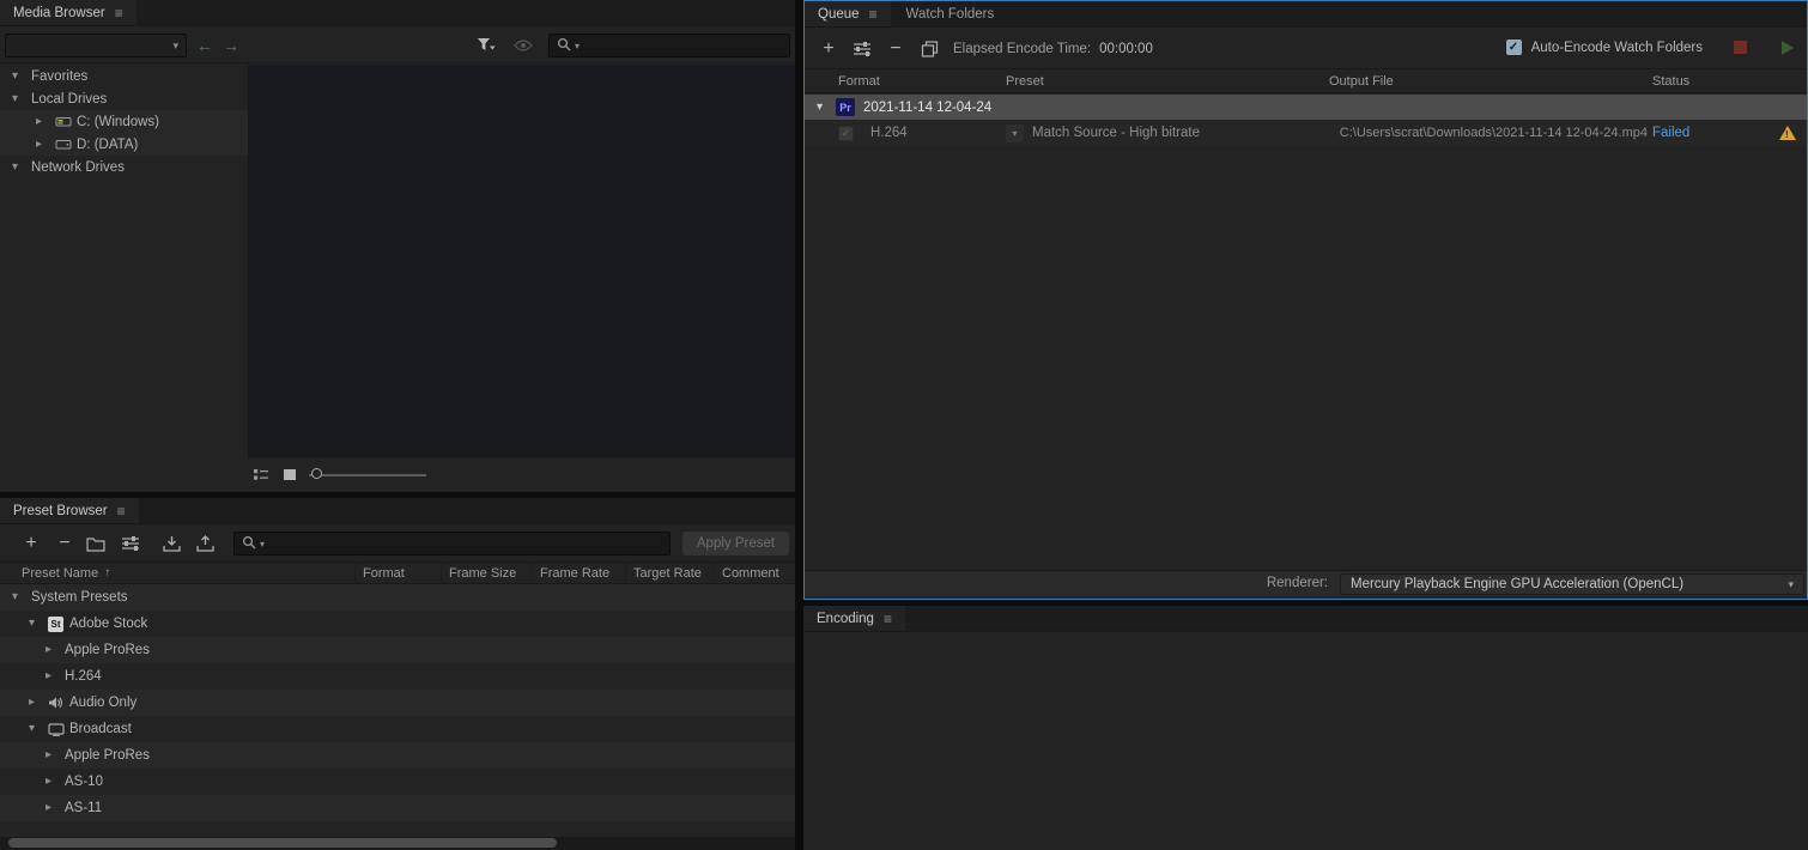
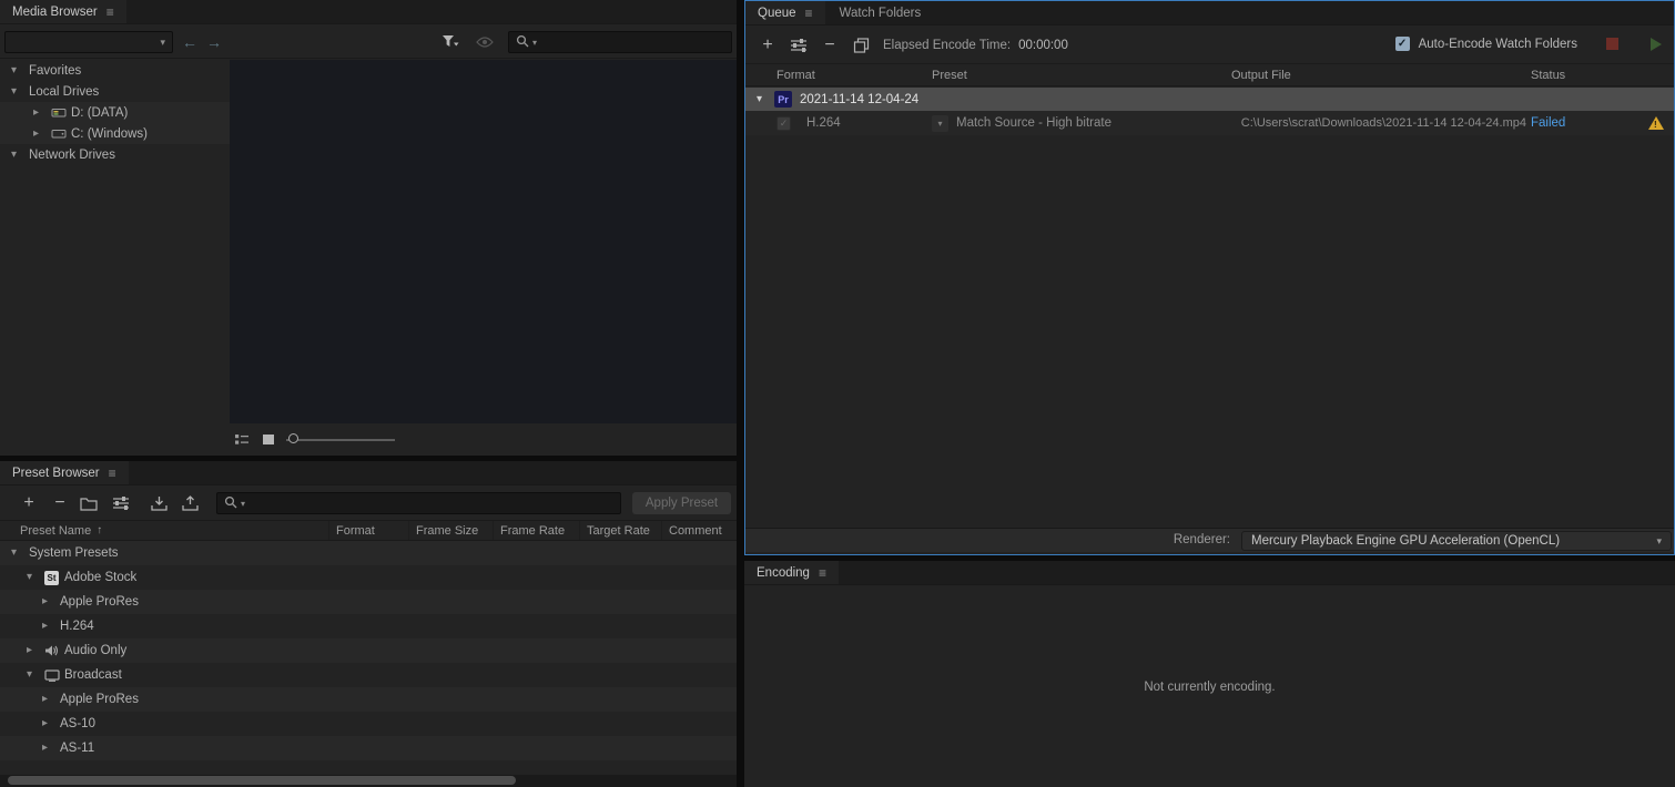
  Media Browser
  ≡
  ▾
  ←
  →
  ▾
  ▾
  Favorites
  ▾
  Local Drives
  ▸
- C: (Windows)
+ D: (DATA)
  ▸
- D: (DATA)
+ C: (Windows)
  ▾
  Network Drives
  Preset Browser
  ≡
  +
  −
  ▾
  Apply Preset
  Preset Name
  ↑
  Format
  Frame Size
  Frame Rate
  Target Rate
  Comment
  ▾
  System Presets
  ▾
  St
  Adobe Stock
  ▸
  Apple ProRes
  ▸
  H.264
  ▸
  Audio Only
  ▾
  Broadcast
  ▸
  Apple ProRes
  ▸
  AS-10
  ▸
  AS-11
  Queue
  ≡
  Watch Folders
  +
  −
  Elapsed Encode Time: 00:00:00
  ✓
  Auto-Encode Watch Folders
  Format
  Preset
  Output File
  Status
  ▾
  Pr
  2021-11-14 12-04-24
  ✓
  H.264
  ▾
  Match Source - High bitrate
  C:\Users\scrat\Downloads\2021-11-14 12-04-24.mp4
  Failed
  !
  Renderer:
  Mercury Playback Engine GPU Acceleration (OpenCL)
  ▾
  Encoding
  ≡
+ Not currently encoding.
